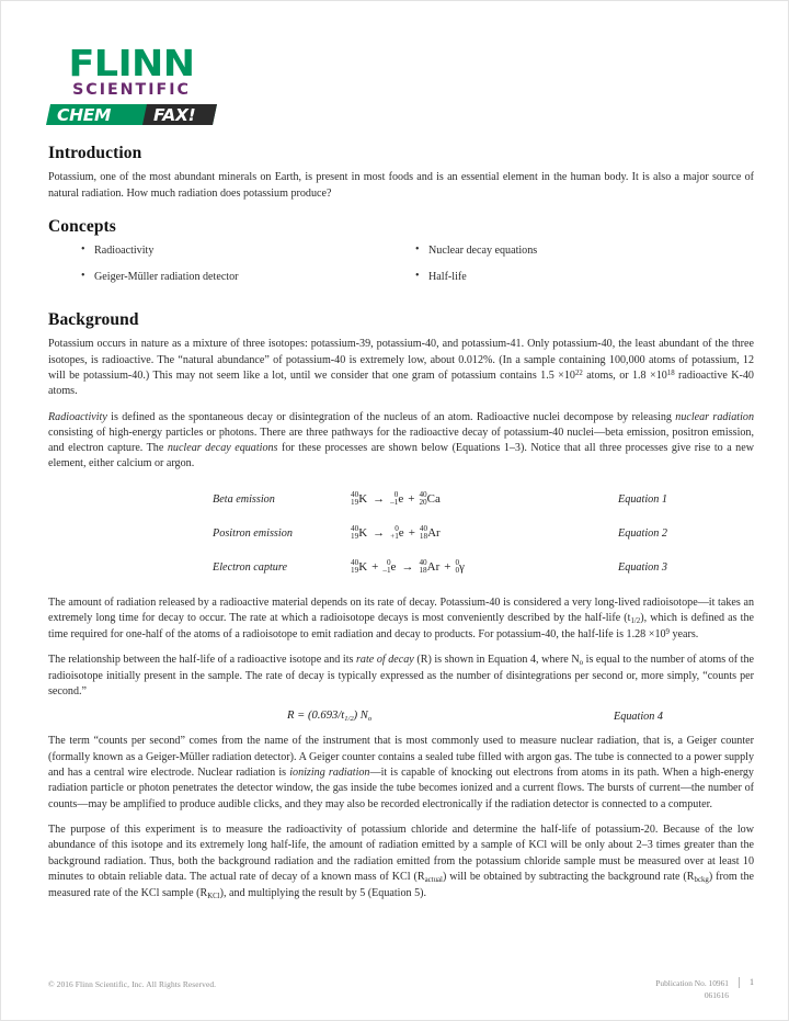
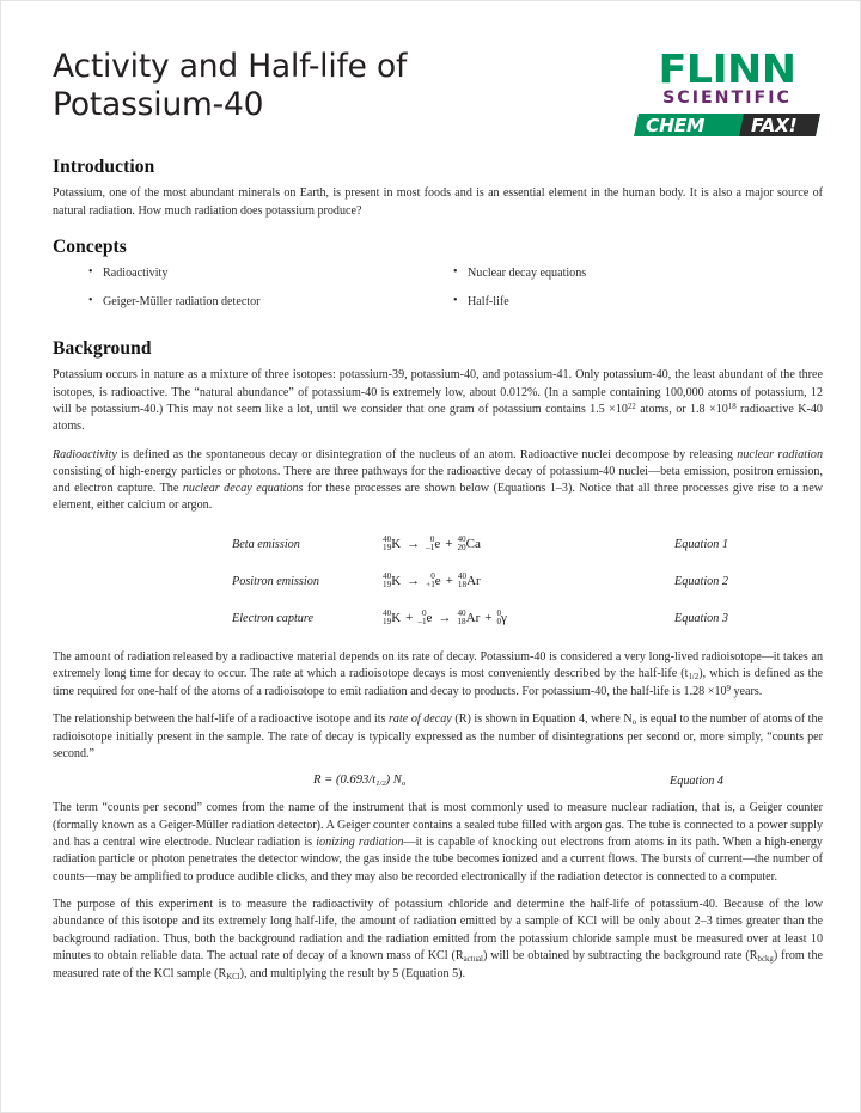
+ Activity and Half-life of Potassium-40
  FLINN
  SCIENTIFIC
  CHEM
  FAX!
  Introduction
  Potassium, one of the most abundant minerals on Earth, is present in most foods and is an essential element in the human body. It is also a major source of natural radiation. How much radiation does potassium produce?
  Concepts
  Radioactivity
  Geiger-Müller radiation detector
  Nuclear decay equations
  Half-life
  Background
  Potassium occurs in nature as a mixture of three isotopes: potassium-39, potassium-40, and potassium-41. Only potassium-40, the least abundant of the three isotopes, is radioactive. The “natural abundance” of potassium-40 is extremely low, about 0.012%. (In a sample containing 100,000 atoms of potassium, 12 will be potassium-40.) This may not seem like a lot, until we consider that one gram of potassium contains 1.5 ×10 atoms, or 1.8 ×10 radioactive K-40 atoms.
  Radioactivity is defined as the spontaneous decay or disintegration of the nucleus of an atom. Radioactive nuclei decompose by releasing nuclear radiation consisting of high-energy particles or photons. There are three pathways for the radioactive decay of potassium-40 nuclei—beta emission, positron emission, and electron capture. The nuclear decay equations for these processes are shown below (Equations 1–3). Notice that all three processes give rise to a new element, either calcium or argon.
  Beta emission
  40
  19
  K →
  0
  –1
  e +
  40
  20
  Ca
  Equation 1
  Positron emission
  40
  19
  K →
  0
  +1
  e +
  40
  18
  Ar
  Equation 2
  Electron capture
  19
  K +
  –1
  e →
  18
  Ar +
  0
  γ
  Equation 3
  The amount of radiation released by a radioactive material depends on its rate of decay. Potassium-40 is considered a very long-lived radioisotope—it takes an extremely long time for decay to occur. The rate at which a radioisotope decays is most conveniently described by the half-life (t ), which is defined as the time required for one-half of the atoms of a radioisotope to emit radiation and decay to products. For potassium-40, the half-life is 1.28 ×10 years.
  The relationship between the half-life of a radioactive isotope and its rate of decay (R) is shown in Equation 4, where N is equal to the number of atoms of the radioisotope initially present in the sample. The rate of decay is typically expressed as the number of disintegrations per second or, more simply, “counts per second.”
  R = (0.693/t ) N
  Equation 4
  The term “counts per second” comes from the name of the instrument that is most commonly used to measure nuclear radiation, that is, a Geiger counter (formally known as a Geiger-Müller radiation detector). A Geiger counter contains a sealed tube filled with argon gas. The tube is connected to a power supply and has a central wire electrode. Nuclear radiation is ionizing radiation—it is capable of knocking out electrons from atoms in its path. When a high-energy radiation particle or photon penetrates the detector window, the gas inside the tube becomes ionized and a current flows. The bursts of current—the number of counts—may be amplified to produce audible clicks, and they may also be recorded electronically if the radiation detector is connected to a computer.
- The purpose of this experiment is to measure the radioactivity of potassium chloride and determine the half-life of potassium-20. Because of the low abundance of this isotope and its extremely long half-life, the amount of radiation emitted by a sample of KCl will be only about 2–3 times greater than the background radiation. Thus, both the background radiation and the radiation emitted from the potassium chloride sample must be measured over at least 10 minutes to obtain reliable data. The actual rate of decay of a known mass of KCl (R ) will be obtained by subtracting the background rate (R ) from the measured rate of the KCl sample (R ), and multiplying the result by 5 (Equation 5).
+ The purpose of this experiment is to measure the radioactivity of potassium chloride and determine the half-life of potassium-40. Because of the low abundance of this isotope and its extremely long half-life, the amount of radiation emitted by a sample of KCl will be only about 2–3 times greater than the background radiation. Thus, both the background radiation and the radiation emitted from the potassium chloride sample must be measured over at least 10 minutes to obtain reliable data. The actual rate of decay of a known mass of KCl (R ) will be obtained by subtracting the background rate (R ) from the measured rate of the KCl sample (R ), and multiplying the result by 5 (Equation 5).
- © 2016 Flinn Scientific, Inc. All Rights Reserved.
- Publication No. 10961
- 061616
- 1
